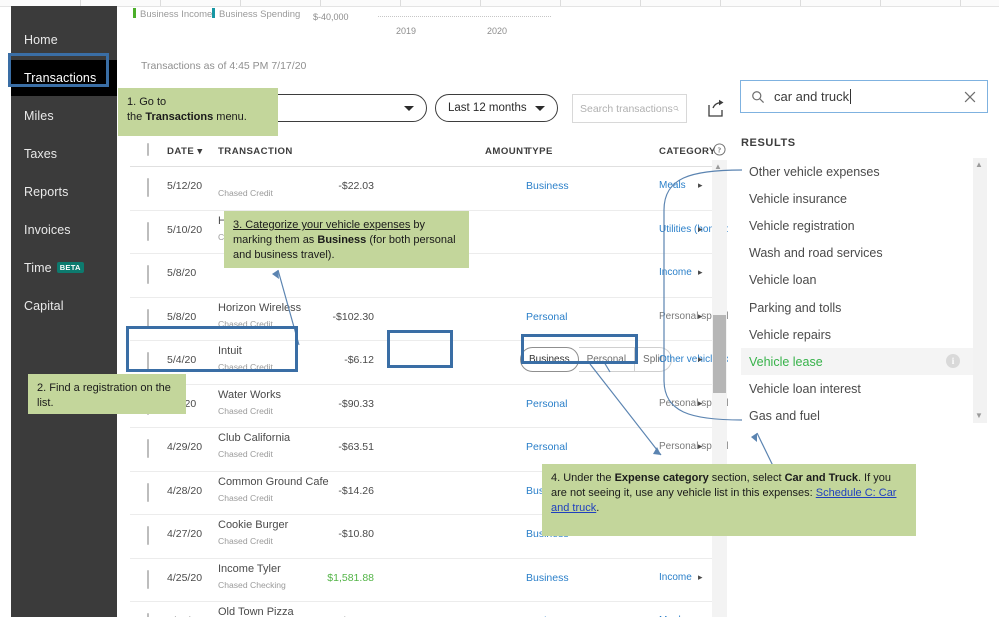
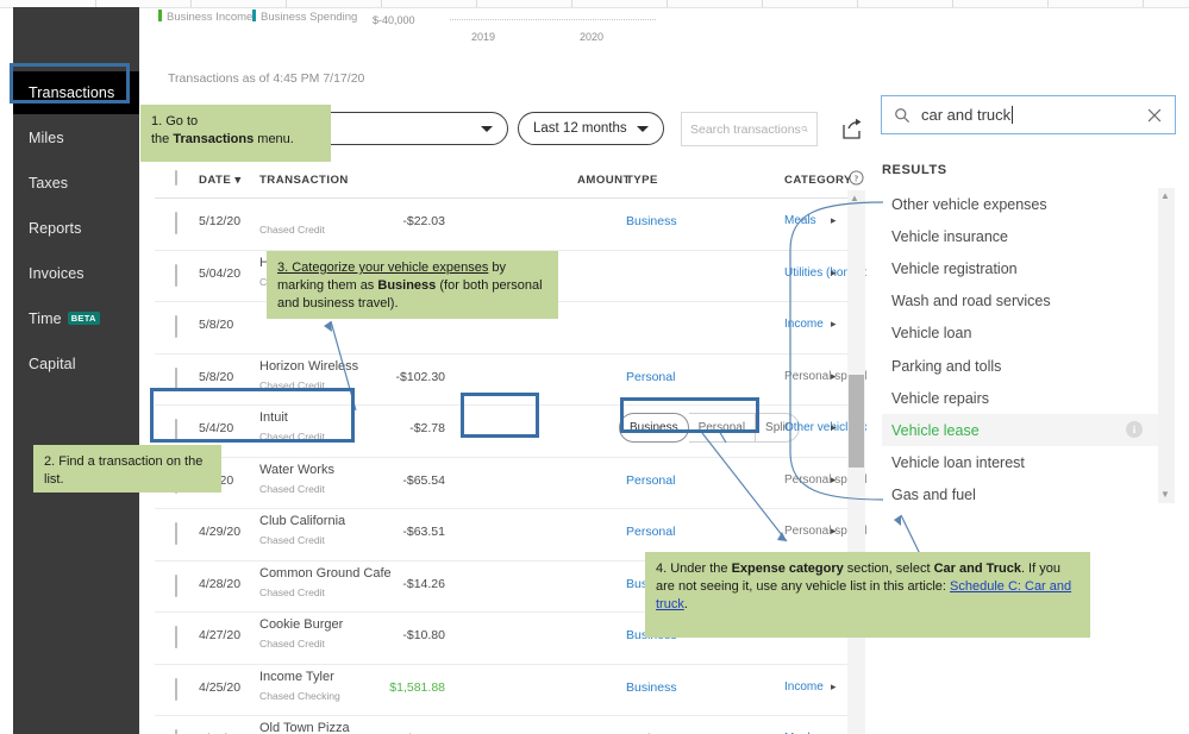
- Home
  Transactions
  Miles
  Taxes
  Reports
  Invoices
  Time
  BETA
  Capital
  Business Income
  Business Spending
  $-40,000
  2019
  2020
  Transactions as of 4:45 PM 7/17/20
  Last 12 months
  Search transactions
  DATE ▾
  TRANSACTION
  AMOUNT
  TYPE
  CATEGORY
  ?
  5/12/20
  Chased Credit
  -$22.03
  Business
  Meals
  ▸
- 5/10/20
+ 5/04/20
  ▸
  5/8/20
  Icome
  ▸
  5/8/20
  Horizon Wireless
  Chased Credit
  -$102.30
  Personal
  ▸
  5/4/20
  Intuit
  Chased Credit
- -$6.12
+ -$2.78
  Business
  Personal
  Split
  ▸
  Water Works
  Chased Credit
- -$90.33
+ -$65.54
  Personal
  ▸
  4/29/20
  Club California
  Chased Credit
  -$63.51
  Personal
  ▸
  4/28/20
  Common Ground Cafe
  Chased Credit
  -$14.26
  4/27/20
  Cookie Burger
  Chased Credit
  -$10.80
  4/25/20
  Income Tyler
  Chased Checking
  $1,581.88
  Business
  Income
  ▸
  Old Town Pizza
  ▲
  car and truck
  RESULTS
  Other vehicle expenses
  Vehicle insurance
  Vehicle registration
  Wash and road services
  Vehicle loan
  Parking and tolls
  Vehicle repairs
  Vehicle lease
  i
  Vehicle loan interest
  Gas and fuel
  ▲
  ▼
  1. Go to
  the Transactions menu.
- 2. Find a registration on the list.
+ 2. Find a transaction on the list.
  3. Categorize your vehicle expenses by marking them as Business (for both personal and business travel).
- 4. Under the Expense category section, select Car and Truck. If you are not seeing it, use any vehicle list in this expenses: Schedule C: Car and truck.
+ 4. Under the Expense category section, select Car and Truck. If you are not seeing it, use any vehicle list in this article: Schedule C: Car and truck.
